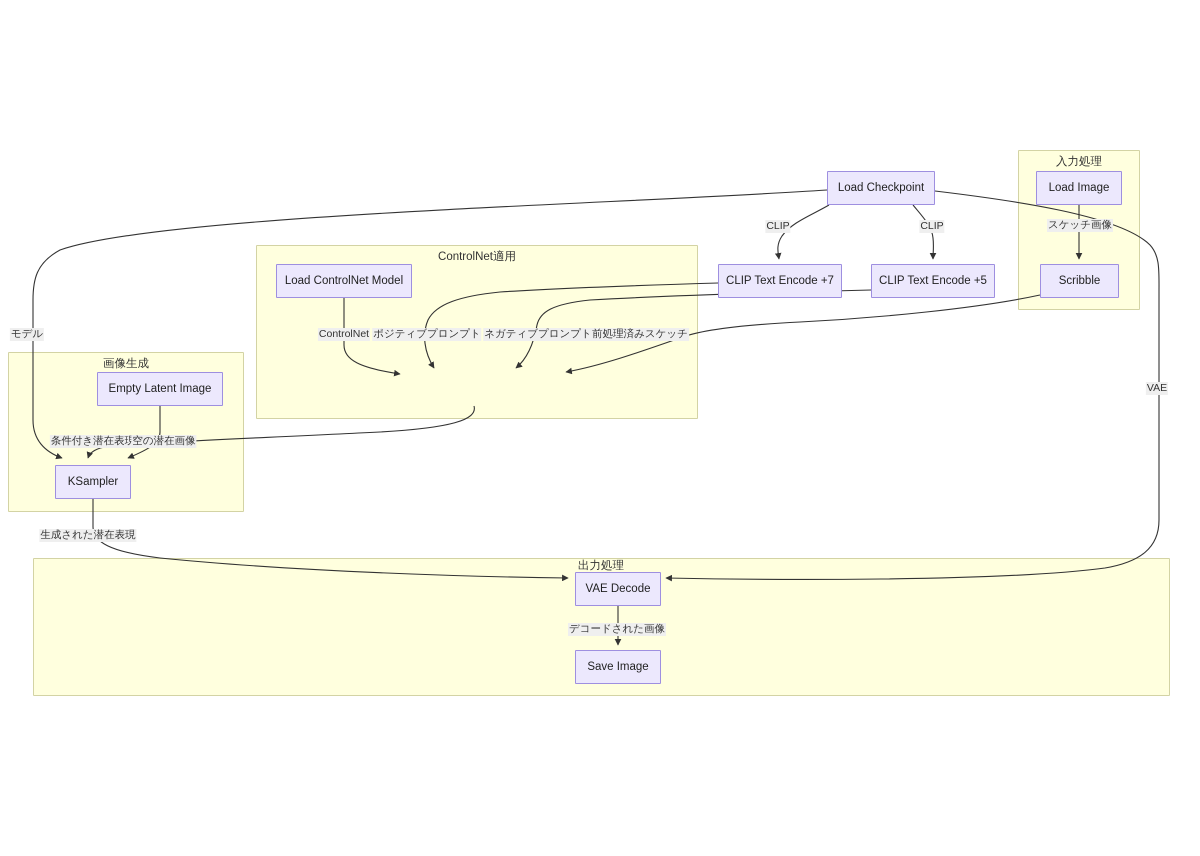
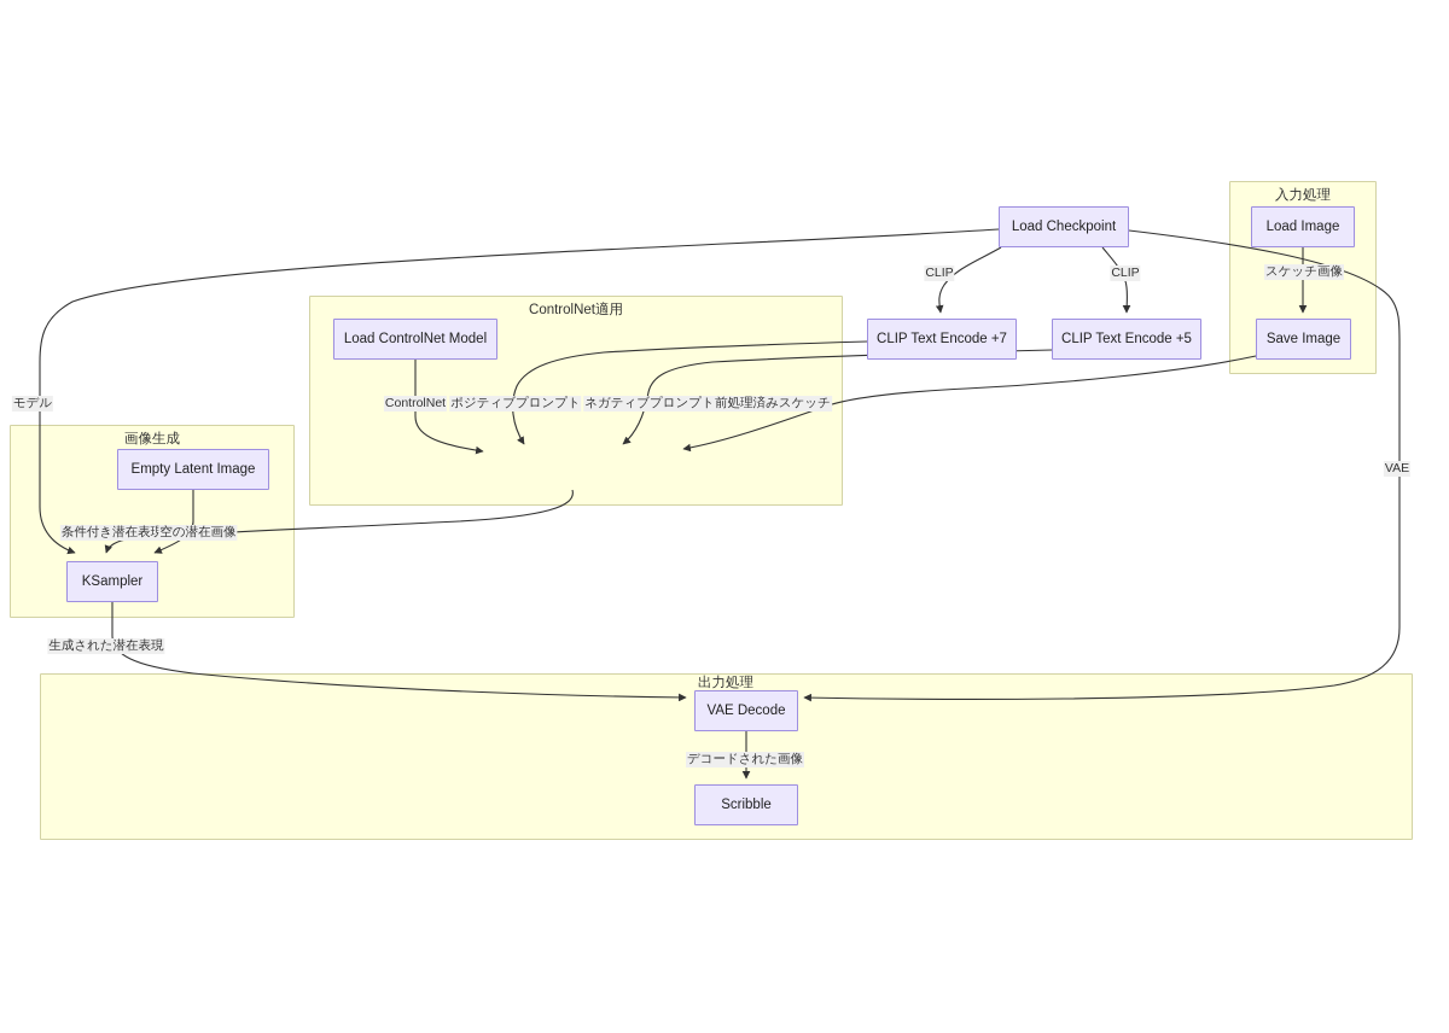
  入力処理
  ControlNet適用
  画像生成
  出力処理
  Load Checkpoint
  Load Image
  CLIP Text Encode +7
  CLIP Text Encode +5
- Scribble
+ Save Image
  Load ControlNet Model
  Empty Latent Image
  KSampler
  VAE Decode
- Save Image
+ Scribble
  モデル
  CLIP
  CLIP
  スケッチ画像
  VAE
  ControlNet
  ポジティブプロンプト
  ネガティブプロンプト
  前処理済みスケッチ
  条件付き潜在表現
  空の潜在画像
  生成された潜在表現
  デコードされた画像
